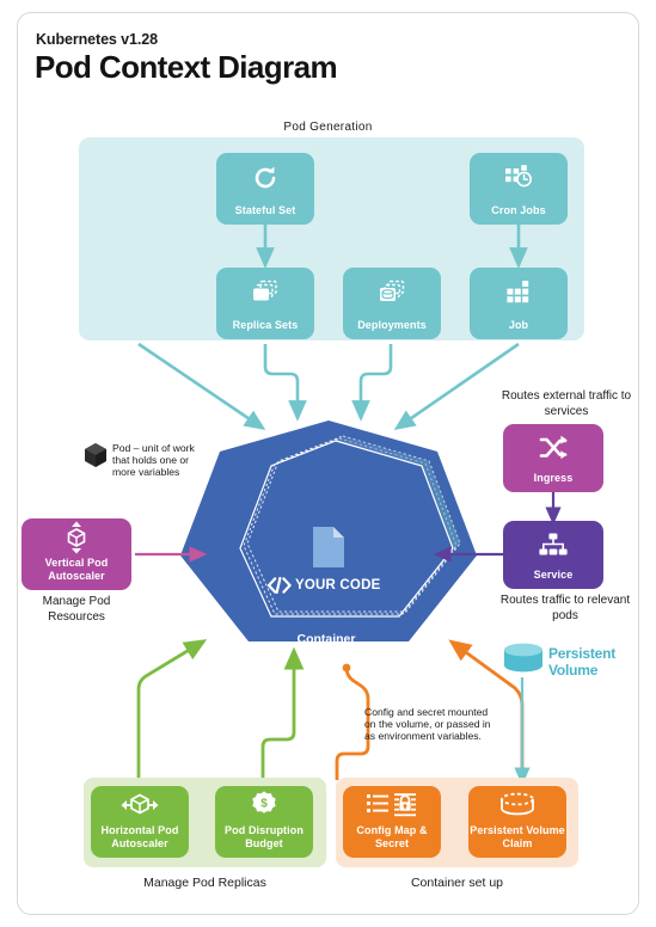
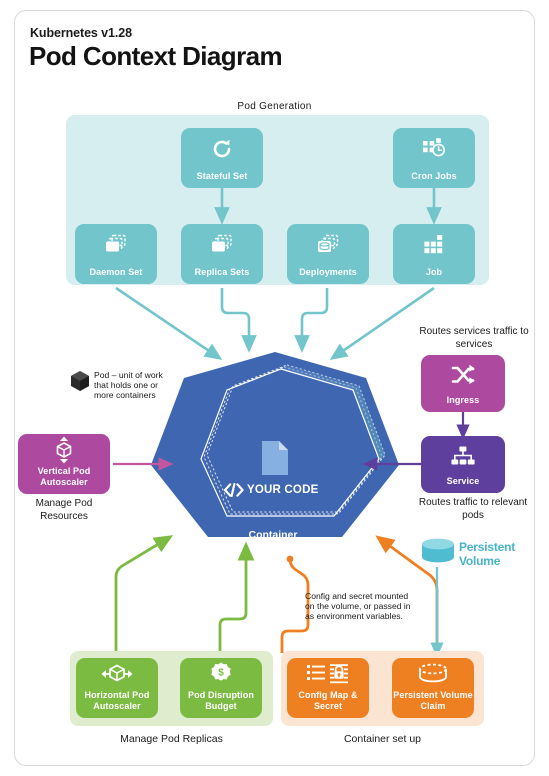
  Kubernetes v1.28
  Pod Context Diagram
  Pod Generation
  Stateful Set
  Cron Jobs
+ Daemon Set
  Replica Sets
  Deployments
  Job
  YOUR CODE
  Container
- Pod – unit of work that holds one or more variables
+ Pod – unit of work that holds one or more containers
  Vertical Pod Autoscaler
  Manage Pod Resources
- Routes external traffic to services
+ Routes services traffic to services
  Ingress
  Service
  Routes traffic to relevant pods
  Persistent Volume
  Config and secret mounted on the volume, or passed in as environment variables.
  Horizontal Pod Autoscaler
  $
  Pod Disruption Budget
  Manage Pod Replicas
  Config Map & Secret
  Persistent Volume Claim
  Container set up
